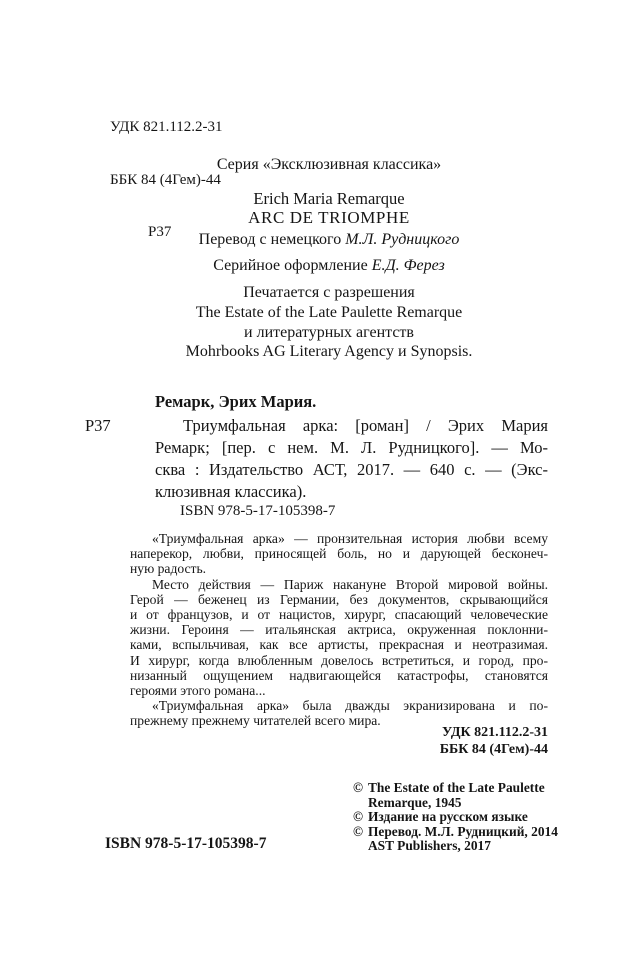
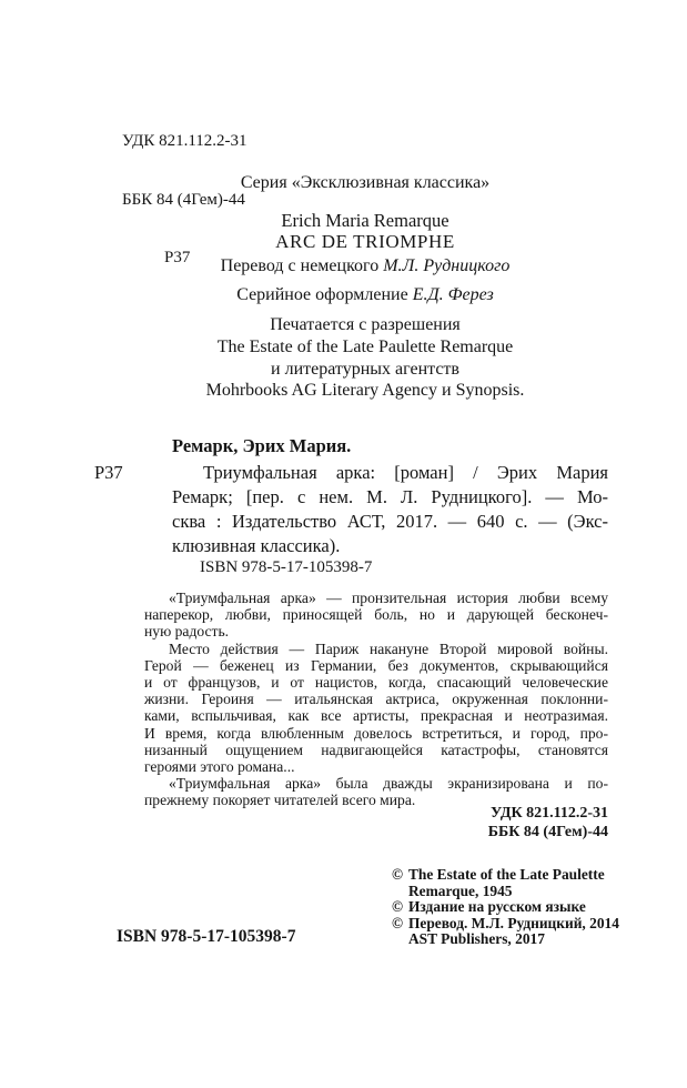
  УДК 821.112.2-31
  ББК 84 (4Гем)-44
  Р37
  Серия «Эксклюзивная классика»
  Erich Maria Remarque
  ARC DE TRIOMPHE
  Перевод с немецкого М.Л. Рудницкого
  Серийное оформление Е.Д. Ферез
  Печатается с разрешения
  The Estate of the Late Paulette Remarque
  и литературных агентств
  Mohrbooks AG Literary Agency и Synopsis.
  Ремарк, Эрих Мария.
  Р37
  Триумфальная арка: [роман] / Эрих Мария
  Ремарк; [пер. с нем. М. Л. Рудницкого]. — Мо-
  сква : Издательство АСТ, 2017. — 640 с. — (Экс-
  клюзивная классика).
  ISBN 978-5-17-105398-7
  «Триумфальная арка» — пронзительная история любви всему
  наперекор, любви, приносящей боль, но и дарующей бесконеч-
  ную радость.
  Место действия — Париж накануне Второй мировой войны.
  Герой — беженец из Германии, без документов, скрывающийся
- и от французов, и от нацистов, хирург, спасающий человеческие
+ и от французов, и от нацистов, когда, спасающий человеческие
  жизни. Героиня — итальянская актриса, окруженная поклонни-
  ками, вспыльчивая, как все артисты, прекрасная и неотразимая.
- И хирург, когда влюбленным довелось встретиться, и город, про-
+ И время, когда влюбленным довелось встретиться, и город, про-
  низанный ощущением надвигающейся катастрофы, становятся
  героями этого романа...
  «Триумфальная арка» была дважды экранизирована и по-
- прежнему прежнему читателей всего мира.
+ прежнему покоряет читателей всего мира.
  УДК 821.112.2-31
  ББК 84 (4Гем)-44
  ©
  The Estate of the Late Paulette
  Remarque, 1945
  ©
  Издание на русском языке
  ©
  Перевод. М.Л. Рудницкий, 2014
  AST Publishers, 2017
  ISBN 978-5-17-105398-7
